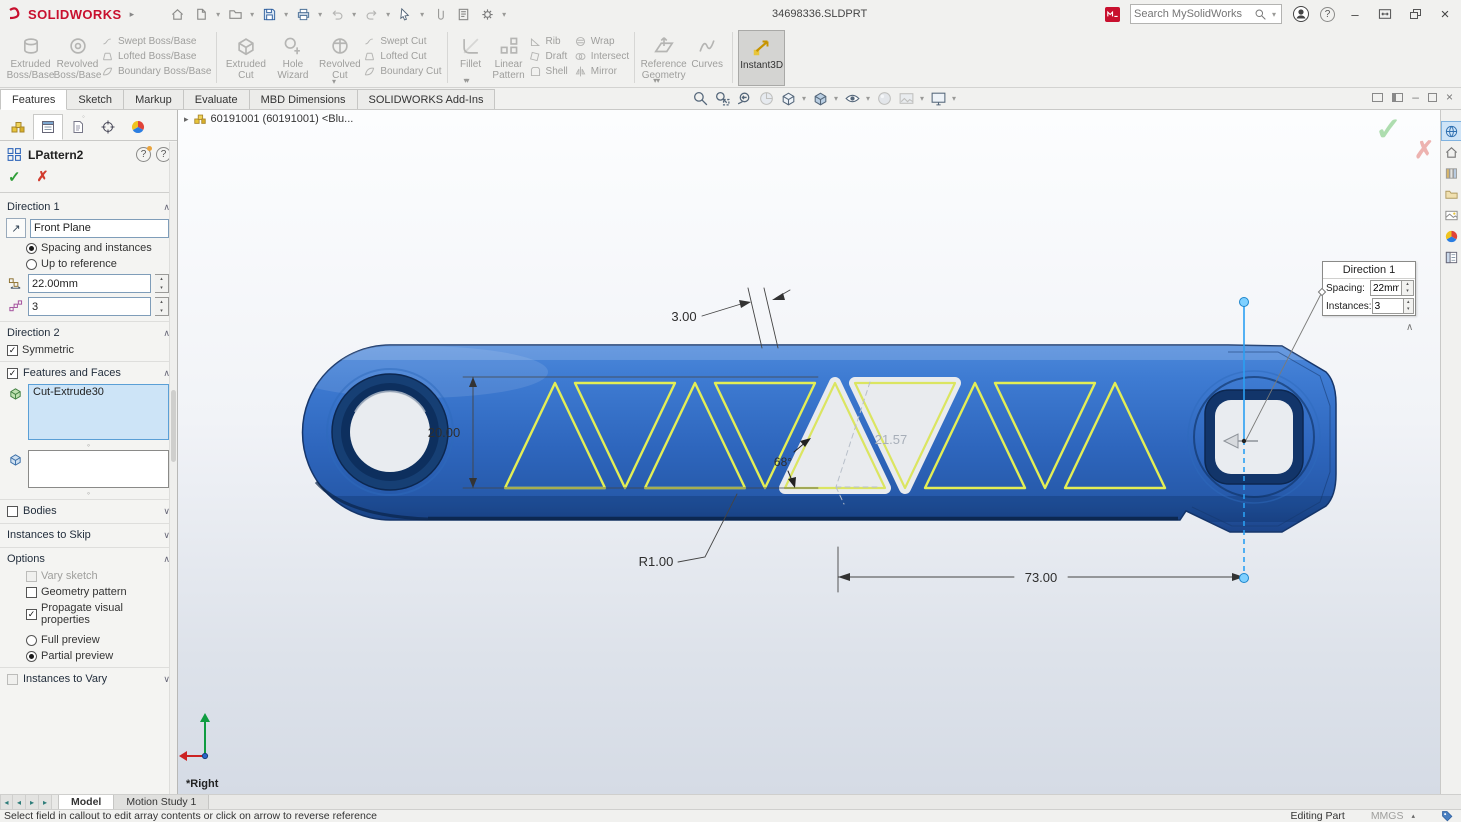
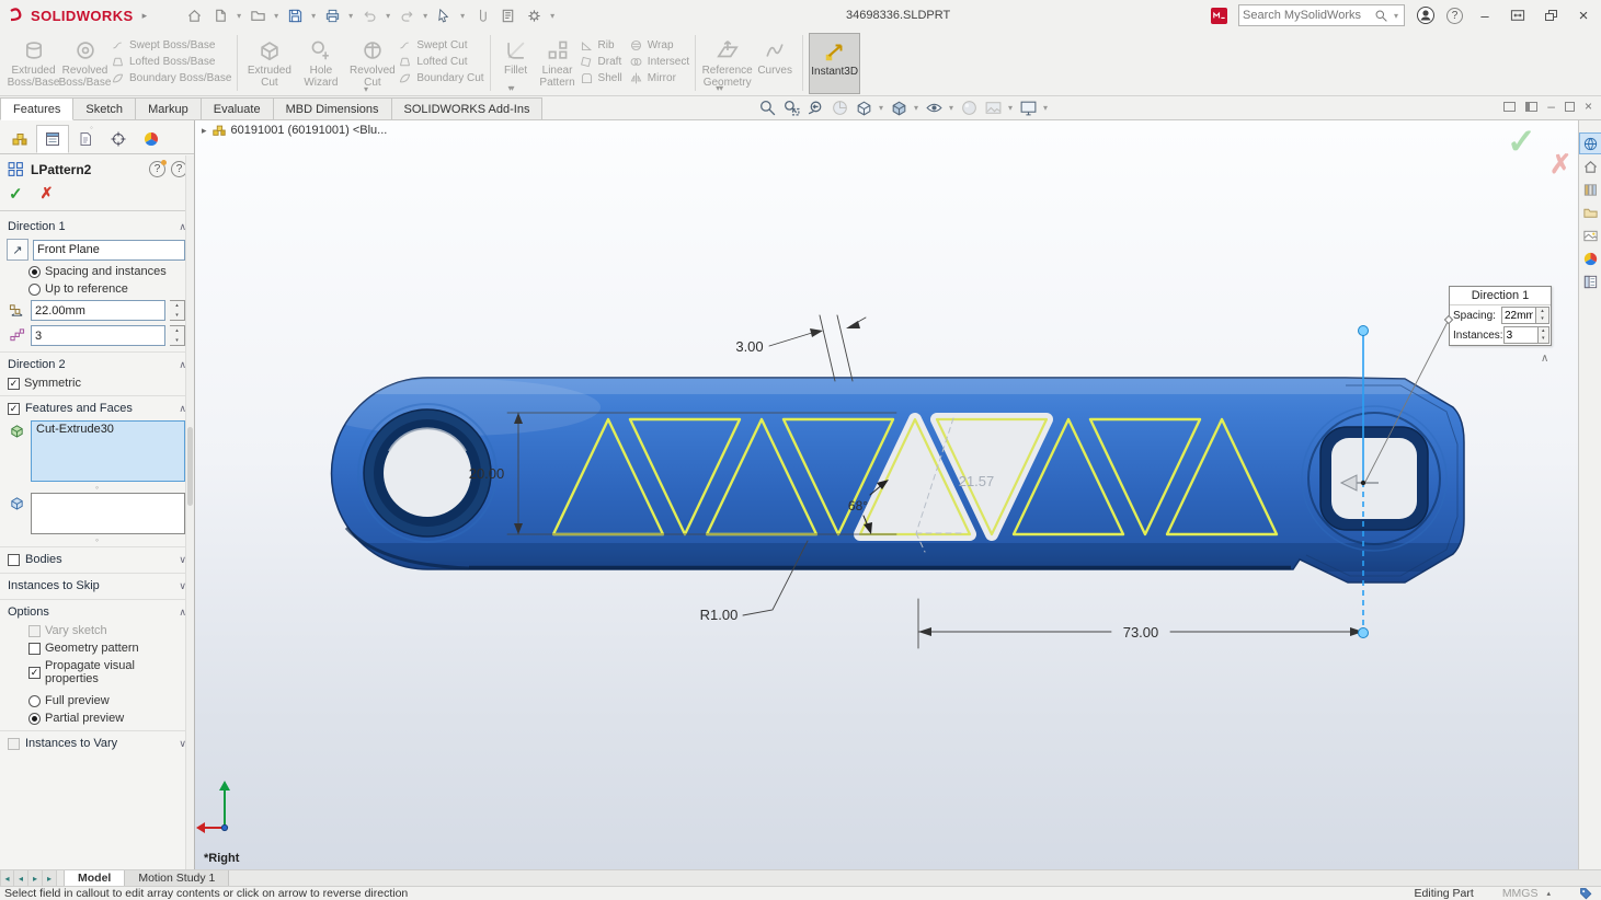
  SOLIDWORKS
  ▸
  ▾
  ▾
  ▾
  ▾
  ▾
  ▾
  ▾
  ▾
  34698336.SLDPRT
  Search MySolidWorks
  ▾
  ?
  –
  ×
  Extruded
  Boss/Base
  Revolved
  Boss/Base
  Swept Boss/Base
  Lofted Boss/Base
  Boundary Boss/Base
  Extruded
  Cut
  Hole
  Wizard
  Revolved
  Cut
  Swept Cut
  Lofted Cut
  Boundary Cut
  ▾
  Fillet
  ▾
  Linear
  Pattern
  Rib
  Draft
  Shell
  Wrap
  Intersect
  Mirror
  Reference
  Geometry
  ▾
  Curves
  Instant3D
  Features
  Sketch
  Markup
  Evaluate
  MBD Dimensions
  SOLIDWORKS Add-Ins
  ▾
  ▾
  ▾
  ▾
  ▾
  –
  ×
  ◦
  LPattern2
  ?
  ?
  ✓
  ✗
  Direction 1
  ∧
  ↗
  Front Plane
  Spacing and instances
  Up to reference
  22.00mm
  3
  Direction 2
  ∧
  ✓
  Symmetric
  ✓
  Features and Faces
  ∧
  Cut-Extrude30
  ◦
  ◦
  Bodies
  ∨
  Instances to Skip
  ∨
  Options
  ∧
  Vary sketch
  Geometry pattern
  ✓
  Propagate visual properties
  Full preview
  Partial preview
  Instances to Vary
  ∨
  20.00
  3.00
  68°
  21.57
  R1.00
  73.00
  ▸
  60191001 (60191001) <Blu...
  ✓
  ✗
  Direction 1
  Spacing:
  22mm
  Instances:
  3
  ∧
  *Right
  ◂
  ◂
  ▸
  ▸
  Model
  Motion Study 1
- Select field in callout to edit array contents or click on arrow to reverse reference
+ Select field in callout to edit array contents or click on arrow to reverse direction
  Editing Part
  MMGS
